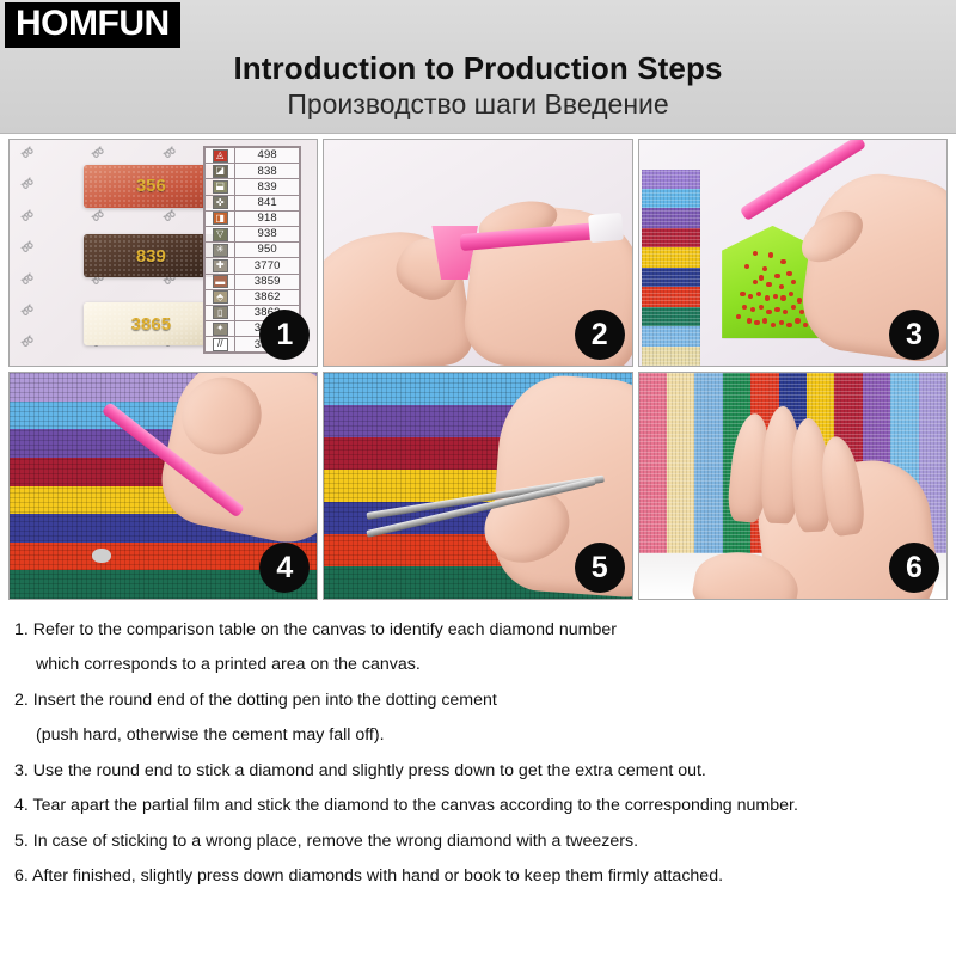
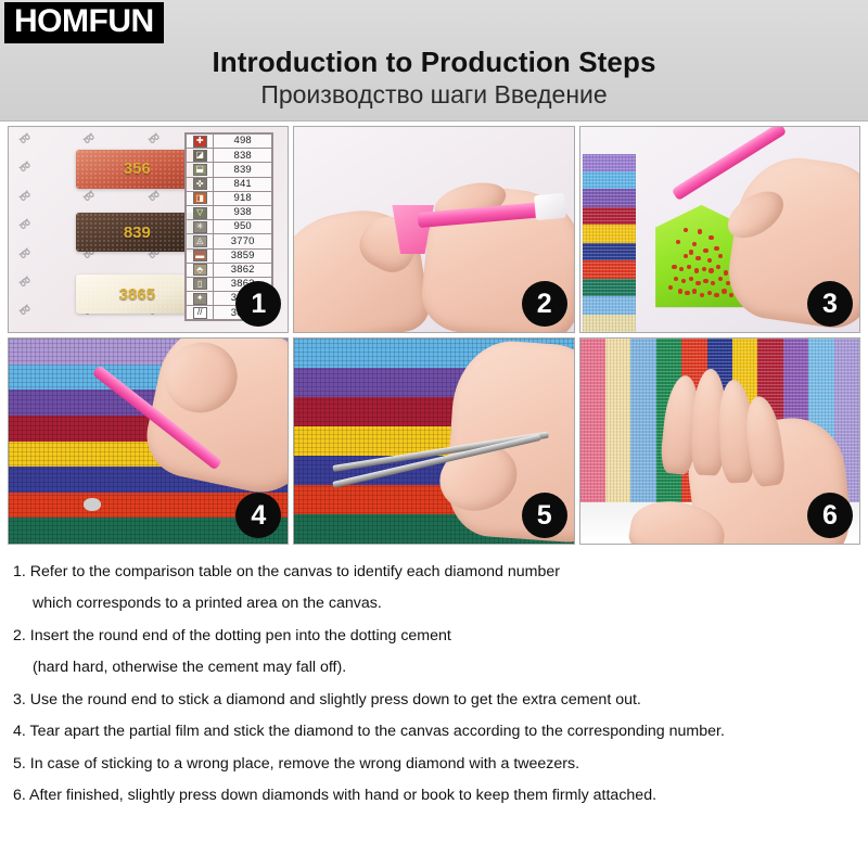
  HOMFUN
  Introduction to Production Steps
  Производство шаги Введение
- ◬	498
+ ✚	498
  ◪	838
  ⬓	839
  ✜	841
  ◨	918
  ▽	938
  ✳	950
- ✚	3770
+ ◬	3770
  ▬	3859
  ⬘	3862
  1
  2
  3
  4
  5
  6
  1. Refer to the comparison table on the canvas to identify each diamond number
  which corresponds to a printed area on the canvas.
  2. Insert the round end of the dotting pen into the dotting cement
- (push hard, otherwise the cement may fall off).
+ (hard hard, otherwise the cement may fall off).
  3. Use the round end to stick a diamond and slightly press down to get the extra cement out.
  4. Tear apart the partial film and stick the diamond to the canvas according to the corresponding number.
  5. In case of sticking to a wrong place, remove the wrong diamond with a tweezers.
  6. After finished, slightly press down diamonds with hand or book to keep them firmly attached.
